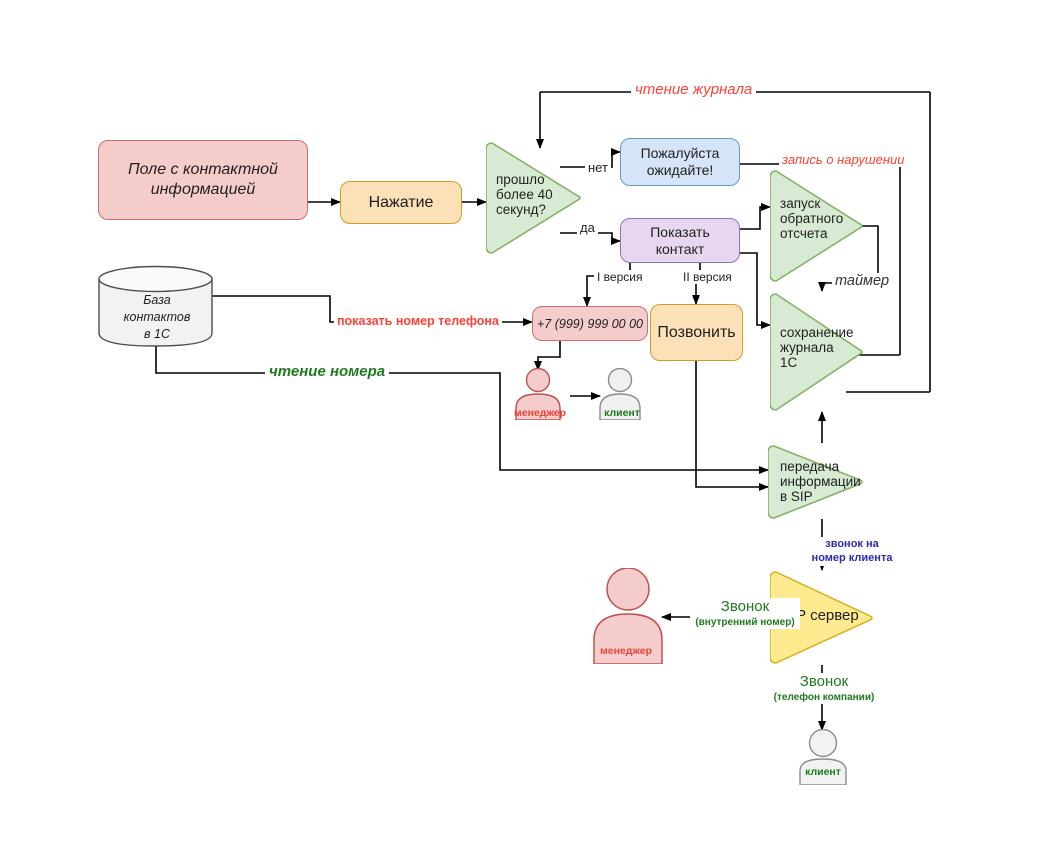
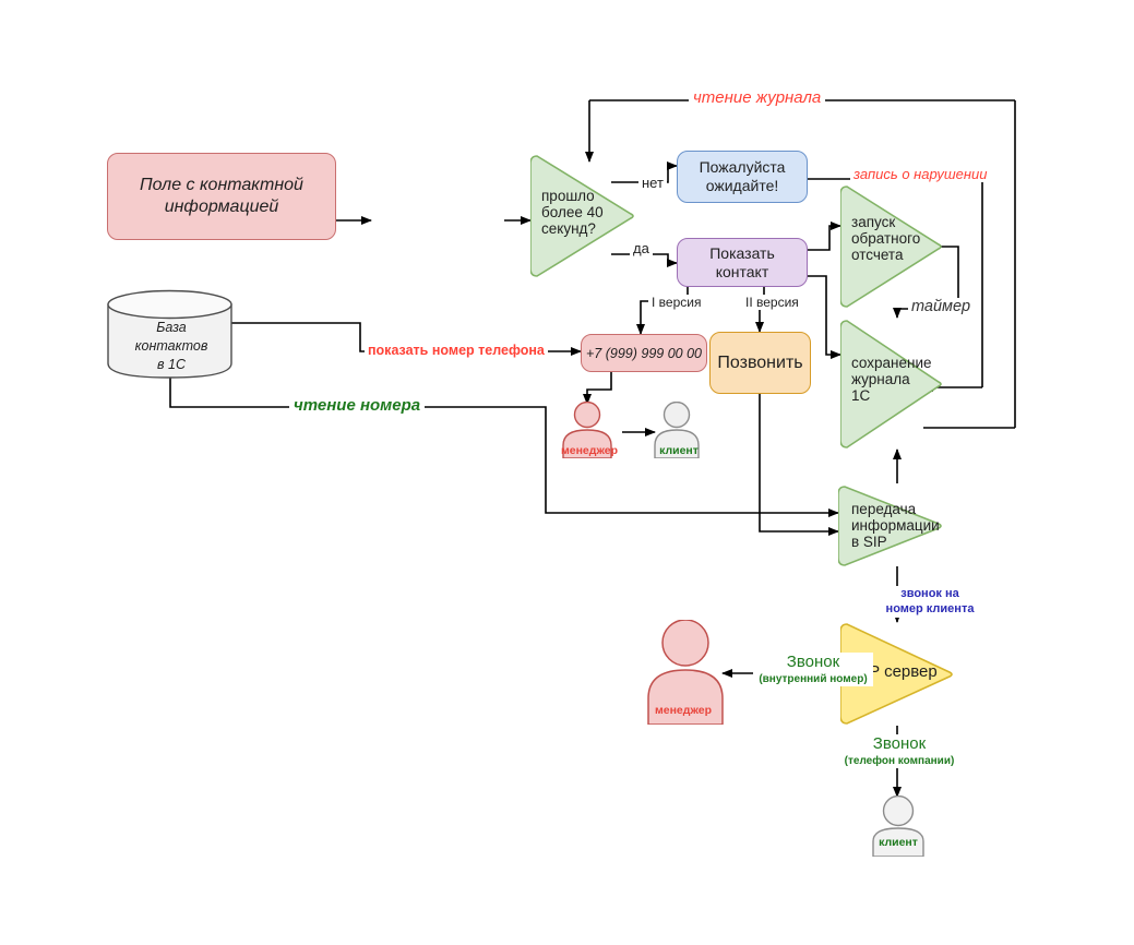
  Поле с контактной
  информацией
- Нажатие
  Пожалуйста
  ожидайте!
  Показать
  контакт
  +7 (999) 999 00 00
  Позвонить
  прошло
  более 40
  секунд?
  запуск
  обратного
  отсчета
  сохранение
  журнала
  1С
  передача
  информации
  в SIP
  P сервер
  База
  контактов
  в 1С
  менеджер
  клиент
  менеджер
  клиент
  чтение журнала
  запись о нарушении
  нет
  да
  таймер
  I версия
  II версия
  показать номер телефона
  чтение номера
  звонок на
  номер клиента
  Звонок
  (внутренний номер)
  Звонок
  (телефон компании)
